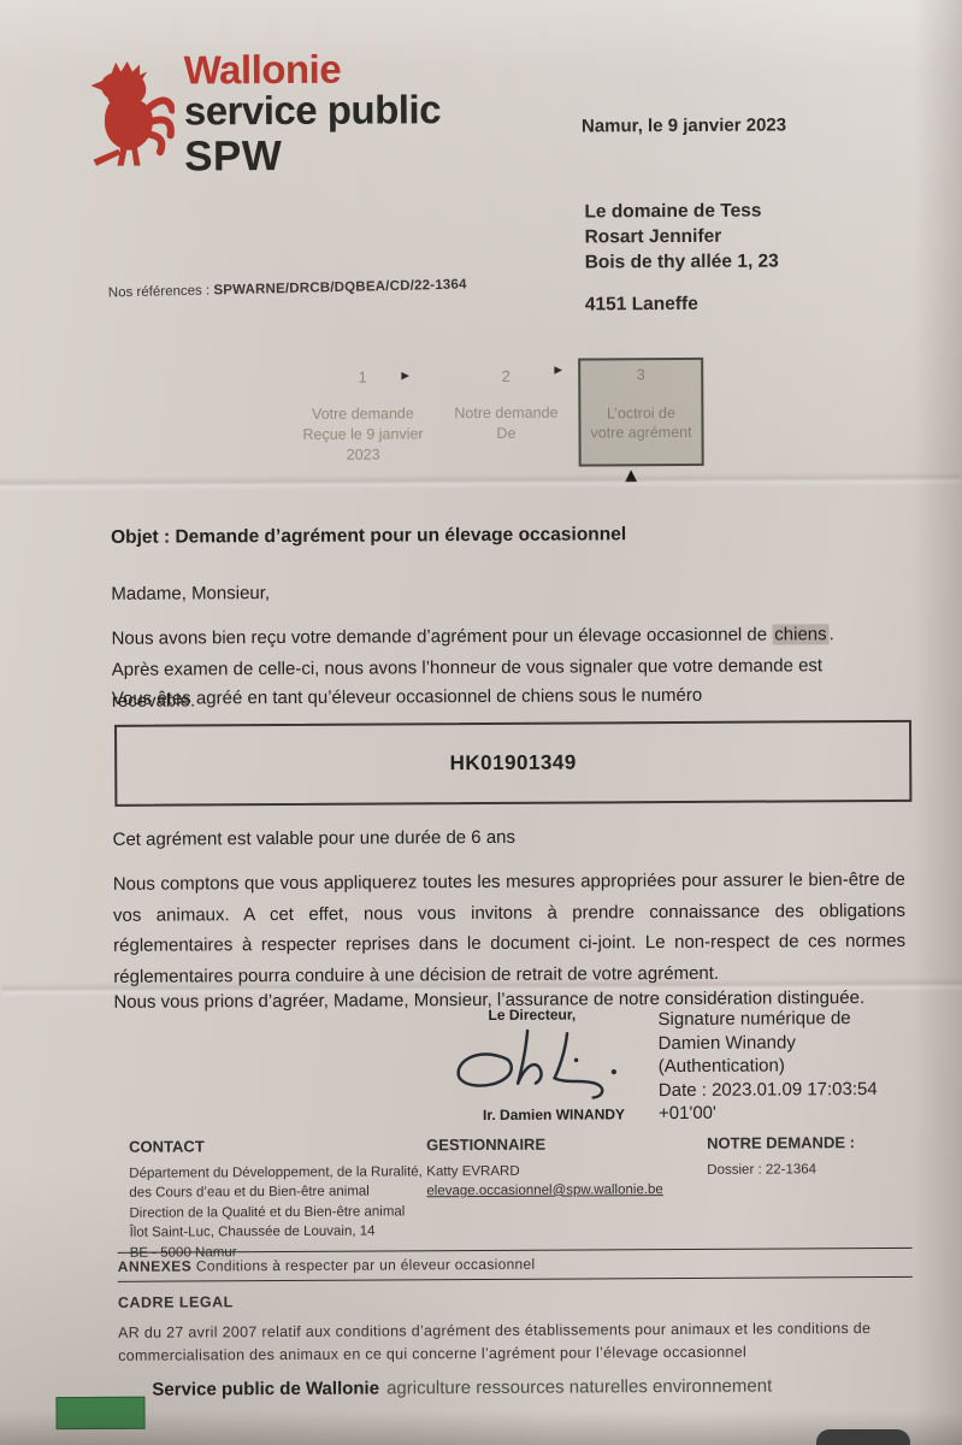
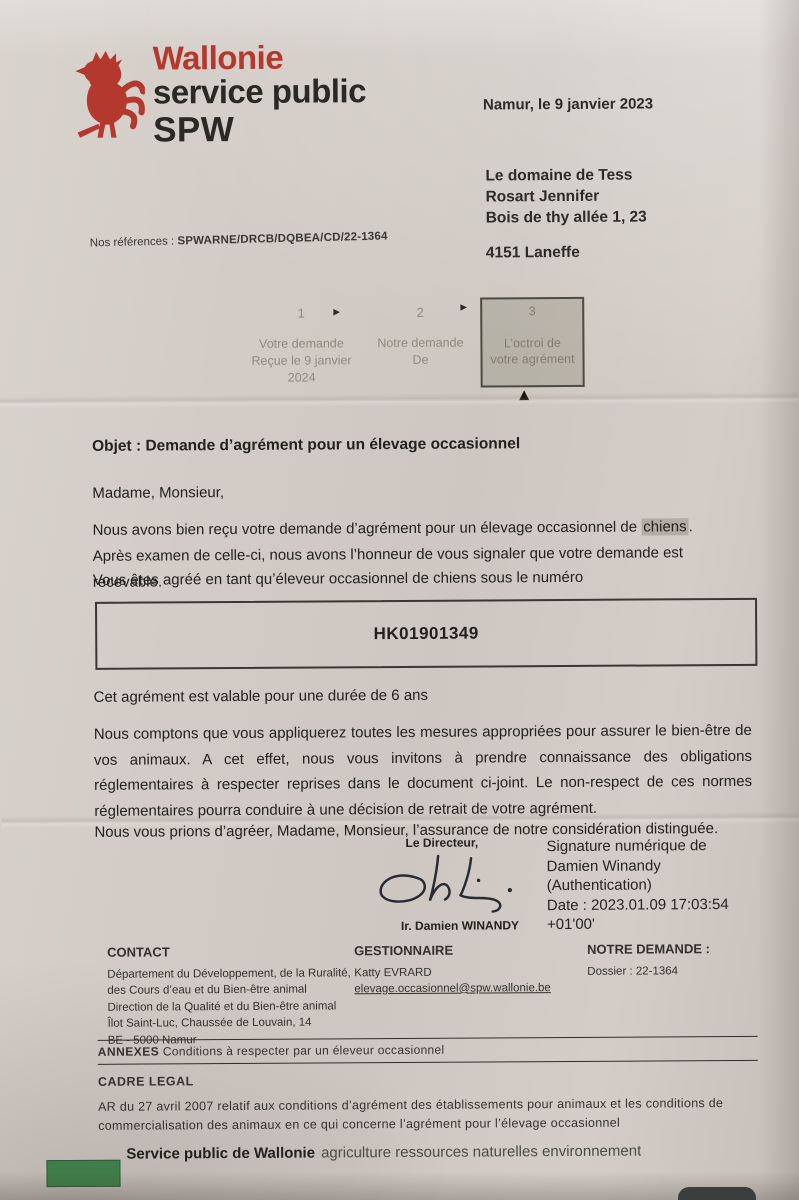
  Wallonie
  service public
  SPW
  Namur, le 9 janvier 2023
  Le domaine de Tess
  Rosart Jennifer
  Bois de thy allée 1, 23
  4151 Laneffe
  Nos références : SPWARNE/DRCB/DQBEA/CD/22-1364
  1
  Votre demande
  Reçue le 9 janvier
- 2023
+ 2024
  ►
  2
  Notre demande
  De
  ►
  3
  L’octroi de
  votre agrément
  Objet : Demande d’agrément pour un élevage occasionnel
  Madame, Monsieur,
  Nous avons bien reçu votre demande d’agrément pour un élevage occasionnel de chiens.
  Après examen de celle-ci, nous avons l’honneur de vous signaler que votre demande est recevable.
  Vous êtes agréé en tant qu’éleveur occasionnel de chiens sous le numéro
  HK01901349
  Cet agrément est valable pour une durée de 6 ans
  Nous comptons que vous appliquerez toutes les mesures appropriées pour assurer le bien-être de vos animaux. A cet effet, nous vous invitons à prendre connaissance des obligations réglementaires à respecter reprises dans le document ci-joint. Le non-respect de ces normes réglementaires pourra conduire à une décision de retrait de votre agrément.
  Nous vous prions d’agréer, Madame, Monsieur, l’assurance de notre considération distinguée.
  Le Directeur,
  Ir. Damien WINANDY
  Signature numérique de
  Damien Winandy
  (Authentication)
  Date : 2023.01.09 17:03:54
  +01'00'
  CONTACT
  Département du Développement, de la Ruralité,
  des Cours d’eau et du Bien-être animal
  Direction de la Qualité et du Bien-être animal
  Îlot Saint-Luc, Chaussée de Louvain, 14
  BE - 5000 Namur
  GESTIONNAIRE
  Katty EVRARD
  elevage.occasionnel@spw.wallonie.be
  NOTRE DEMANDE :
  Dossier : 22-1364
  ANNEXES Conditions à respecter par un éleveur occasionnel
  CADRE LEGAL
  AR du 27 avril 2007 relatif aux conditions d’agrément des établissements pour animaux et les conditions de commercialisation des animaux en ce qui concerne l’agrément pour l’élevage occasionnel
  Service public de Wallonie agriculture ressources naturelles environnement
